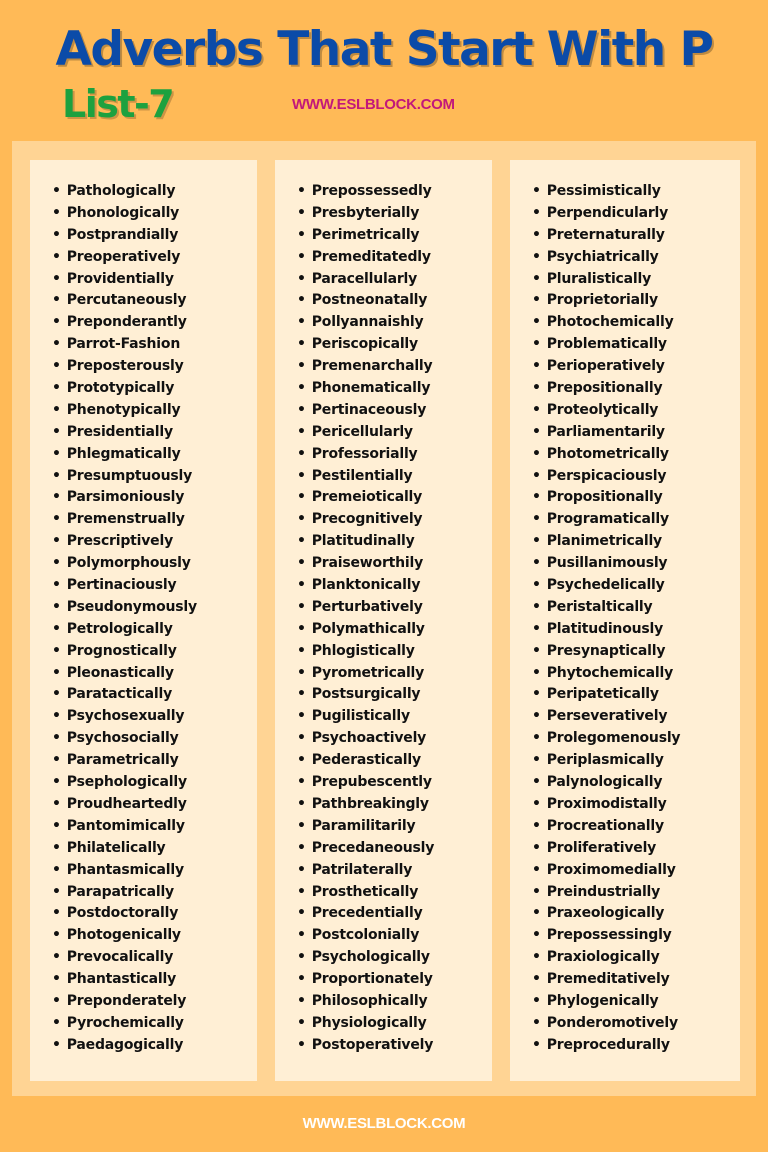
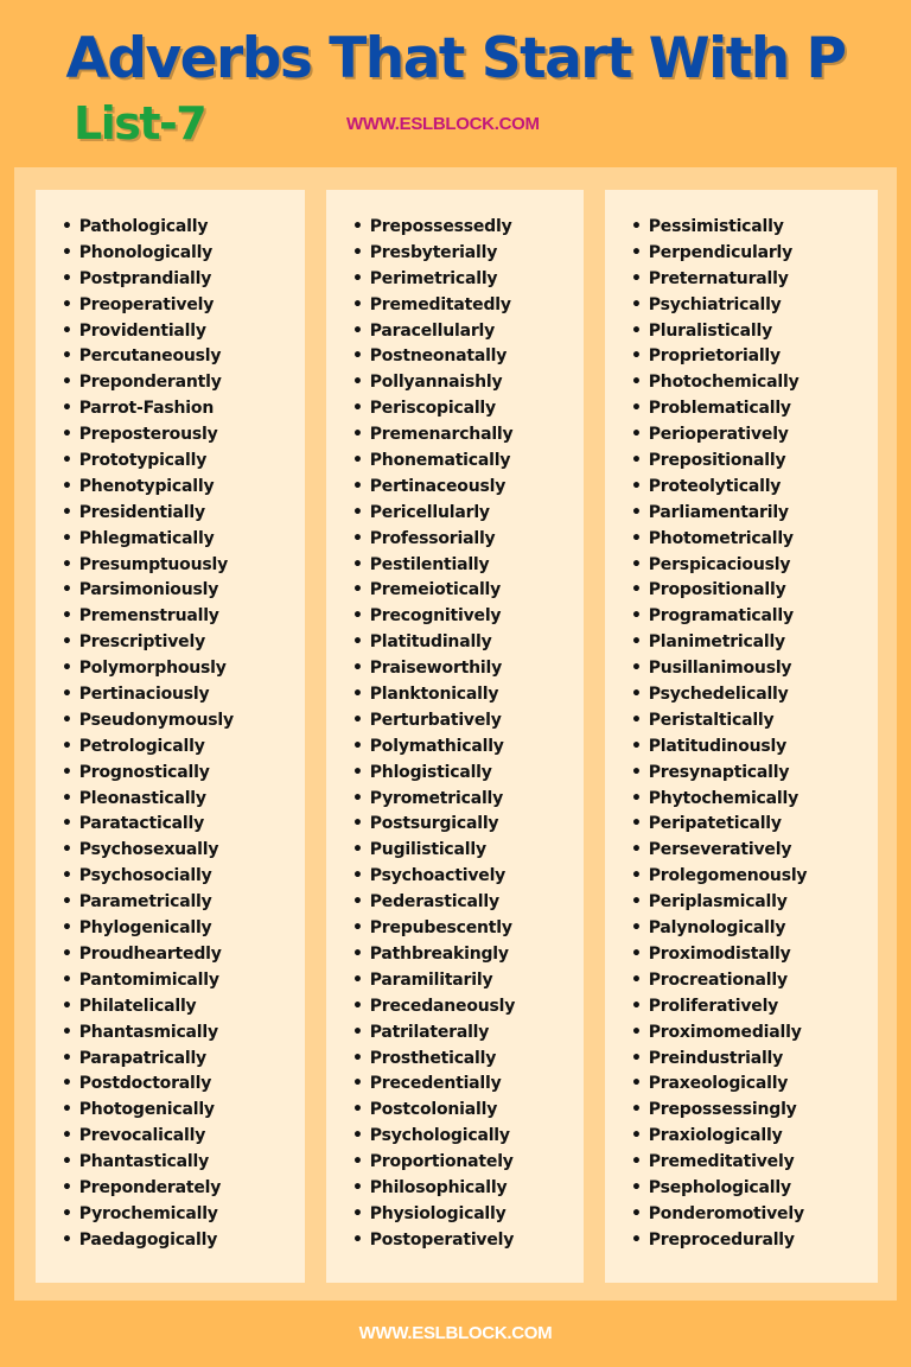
  Adverbs That Start With P
  List-7
  WWW.ESLBLOCK.COM
  Pathologically
  Phonologically
  Postprandially
  Preoperatively
  Providentially
  Percutaneously
  Preponderantly
  Parrot-Fashion
  Preposterously
  Prototypically
  Phenotypically
  Presidentially
  Phlegmatically
  Presumptuously
  Parsimoniously
  Premenstrually
  Prescriptively
  Polymorphously
  Pertinaciously
  Pseudonymously
  Petrologically
  Prognostically
  Pleonastically
  Paratactically
  Psychosexually
  Psychosocially
  Parametrically
- Psephologically
+ Phylogenically
  Proudheartedly
  Pantomimically
  Philatelically
  Phantasmically
  Parapatrically
  Postdoctorally
  Photogenically
  Prevocalically
  Phantastically
  Preponderately
  Pyrochemically
  Paedagogically
  Prepossessedly
  Presbyterially
  Perimetrically
  Premeditatedly
  Paracellularly
  Postneonatally
  Pollyannaishly
  Periscopically
  Premenarchally
  Phonematically
  Pertinaceously
  Pericellularly
  Professorially
  Pestilentially
  Premeiotically
  Precognitively
  Platitudinally
  Praiseworthily
  Planktonically
  Perturbatively
  Polymathically
  Phlogistically
  Pyrometrically
  Postsurgically
  Pugilistically
  Psychoactively
  Pederastically
  Prepubescently
  Pathbreakingly
  Paramilitarily
  Precedaneously
  Patrilaterally
  Prosthetically
  Precedentially
  Postcolonially
  Psychologically
  Proportionately
  Philosophically
  Physiologically
  Postoperatively
  Pessimistically
  Perpendicularly
  Preternaturally
  Psychiatrically
  Pluralistically
  Proprietorially
  Photochemically
  Problematically
  Perioperatively
  Prepositionally
  Proteolytically
  Parliamentarily
  Photometrically
  Perspicaciously
  Propositionally
  Programatically
  Planimetrically
  Pusillanimously
  Psychedelically
  Peristaltically
  Platitudinously
  Presynaptically
  Phytochemically
  Peripatetically
  Perseveratively
  Prolegomenously
  Periplasmically
  Palynologically
  Proximodistally
  Procreationally
  Proliferatively
  Proximomedially
  Preindustrially
  Praxeologically
  Prepossessingly
  Praxiologically
  Premeditatively
- Phylogenically
+ Psephologically
  Ponderomotively
  Preprocedurally
  WWW.ESLBLOCK.COM
